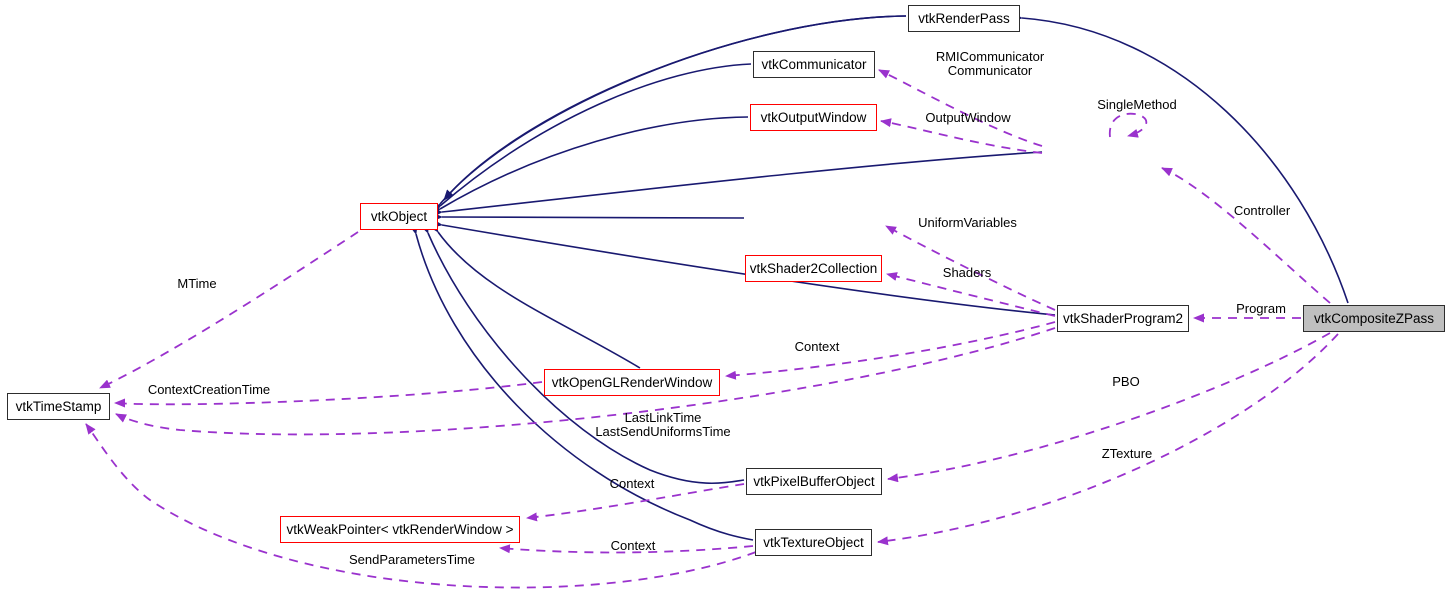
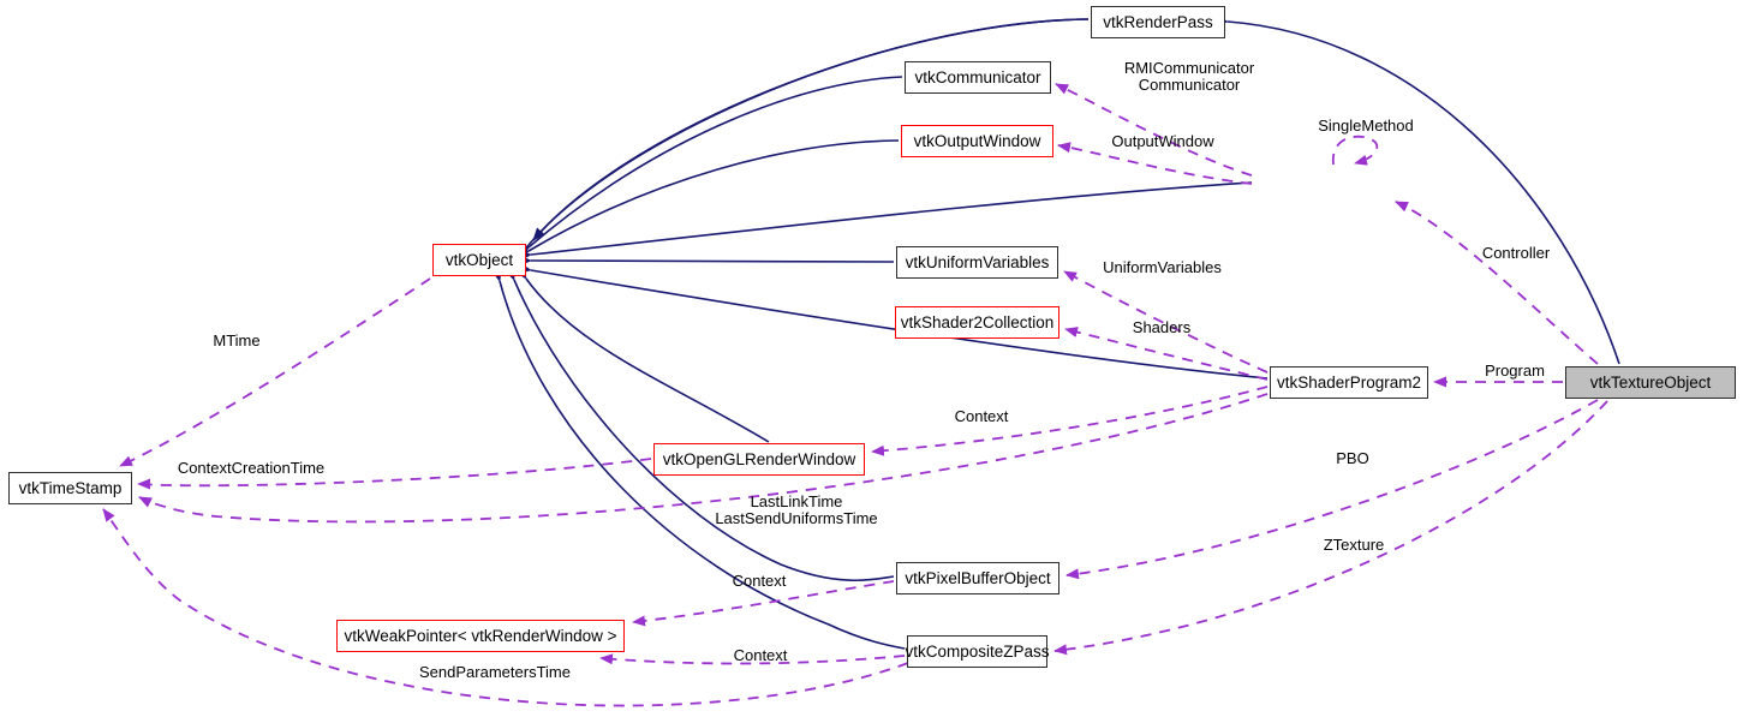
  vtkRenderPass
  vtkCommunicator
  vtkOutputWindow
  vtkObject
+ vtkUniformVariables
  vtkShader2Collection
  vtkShaderProgram2
- vtkCompositeZPass
+ vtkTextureObject
  vtkOpenGLRenderWindow
  vtkTimeStamp
  vtkPixelBufferObject
  vtkWeakPointer< vtkRenderWindow >
- vtkTextureObject
+ vtkCompositeZPass
  RMICommunicator
  Communicator
  SingleMethod
  OutputWindow
  Controller
  UniformVariables
  Shaders
  MTime
  Program
  Context
  PBO
  ContextCreationTime
  LastLinkTime
  LastSendUniformsTime
  ZTexture
  Context
  Context
  SendParametersTime
